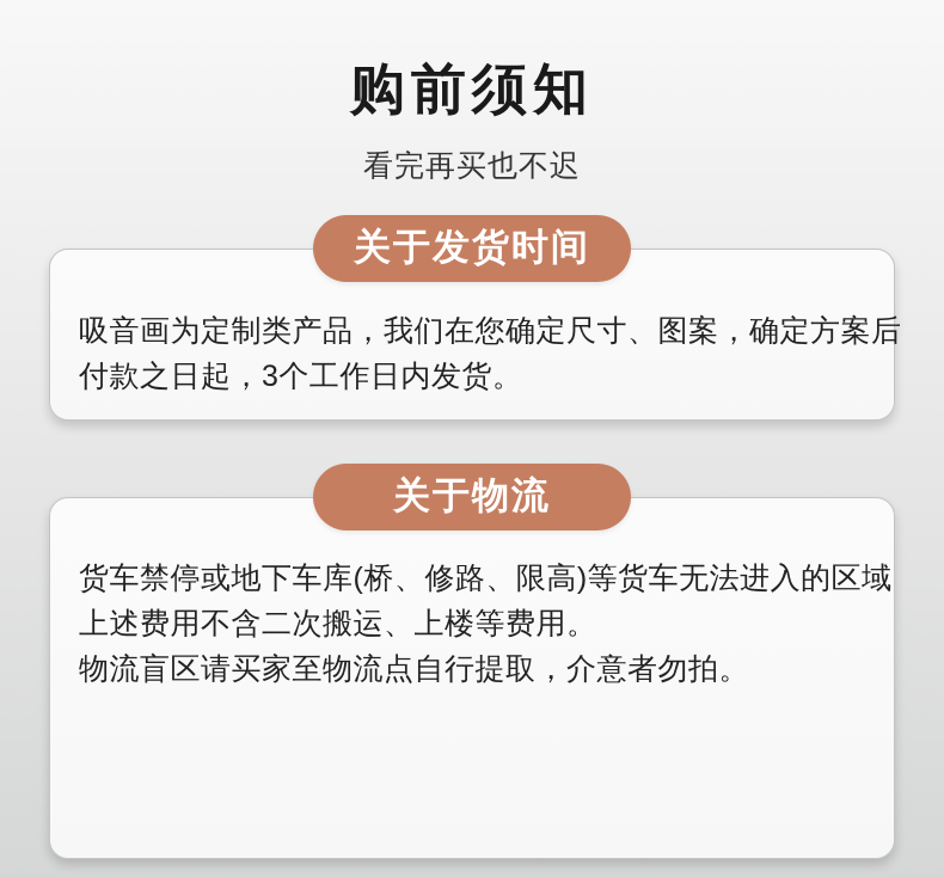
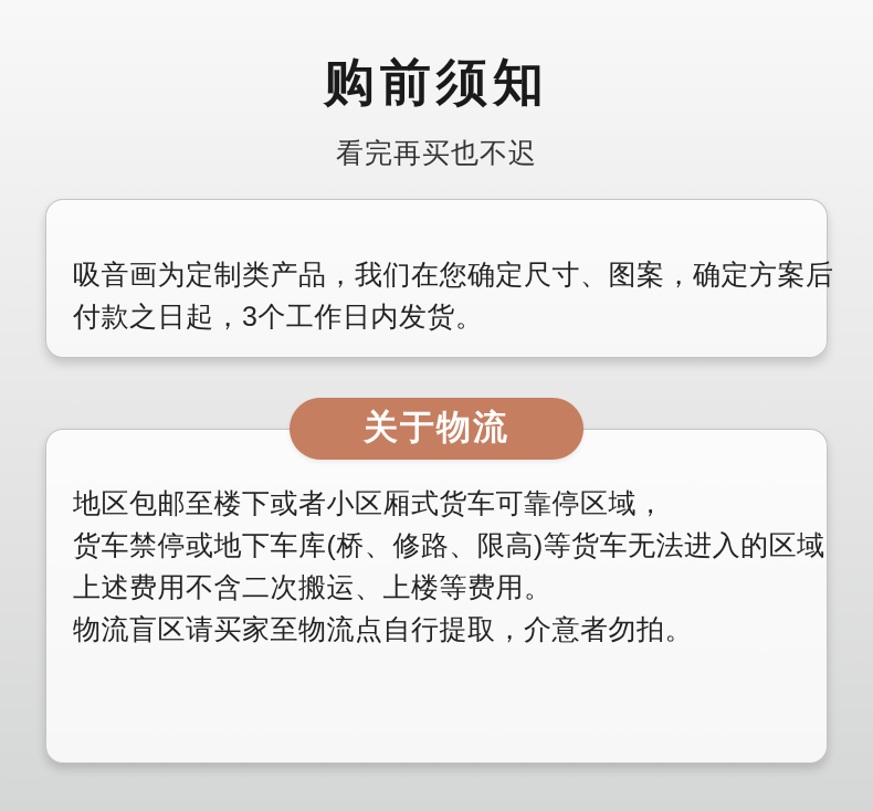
  购前须知
  看完再买也不迟
- 关于发货时间
  吸音画为定制类产品，我们在您确定尺寸、图案，确定方案后
  付款之日起，3个工作日内发货。
  关于物流
+ 地区包邮至楼下或者小区厢式货车可靠停区域，
  货车禁停或地下车库(桥、修路、限高)等货车无法进入的区域
  上述费用不含二次搬运、上楼等费用。
  物流盲区请买家至物流点自行提取，介意者勿拍。
